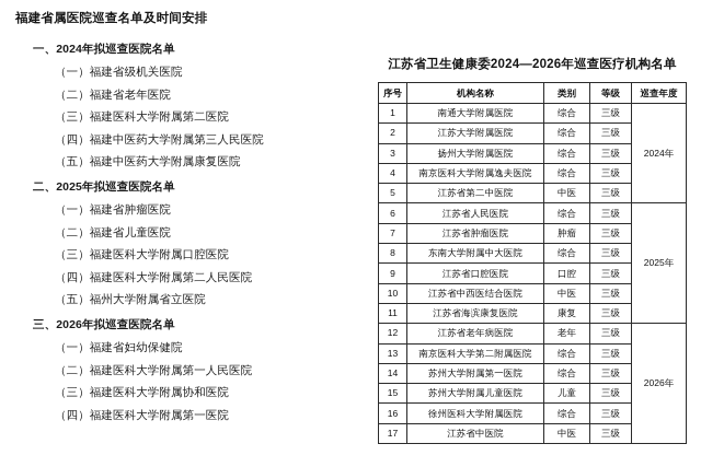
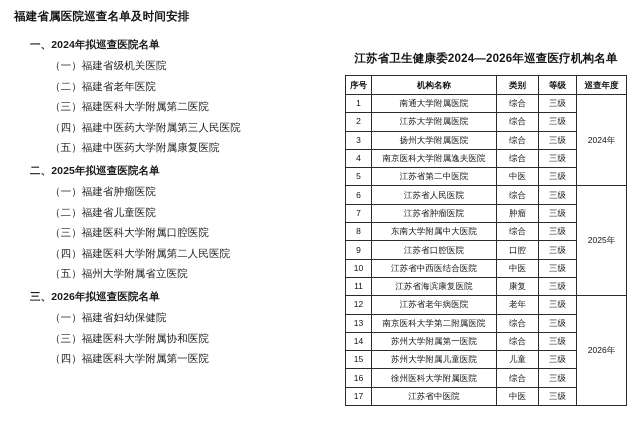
  福建省属医院巡查名单及时间安排
  一、2024年拟巡查医院名单
  （一）福建省级机关医院
  （二）福建省老年医院
  （三）福建医科大学附属第二医院
  （四）福建中医药大学附属第三人民医院
  （五）福建中医药大学附属康复医院
  二、2025年拟巡查医院名单
  （一）福建省肿瘤医院
  （二）福建省儿童医院
  （三）福建医科大学附属口腔医院
  （四）福建医科大学附属第二人民医院
  （五）福州大学附属省立医院
  三、2026年拟巡查医院名单
  （一）福建省妇幼保健院
- （二）福建医科大学附属第一人民医院
  （三）福建医科大学附属协和医院
  （四）福建医科大学附属第一医院
  江苏省卫生健康委2024—2026年巡查医疗机构名单
  序号	机构名称	类别	等级	巡查年度
  1	南通大学附属医院	综合	三级	2024年
  2	江苏大学附属医院	综合	三级
  3	扬州大学附属医院	综合	三级
  4	南京医科大学附属逸夫医院	综合	三级
  5	江苏省第二中医院	中医	三级
  6	江苏省人民医院	综合	三级	2025年
  7	江苏省肿瘤医院	肿瘤	三级
  8	东南大学附属中大医院	综合	三级
  9	江苏省口腔医院	口腔	三级
  10	江苏省中西医结合医院	中医	三级
  11	江苏省海滨康复医院	康复	三级
  12	江苏省老年病医院	老年	三级	2026年
  13	南京医科大学第二附属医院	综合	三级
  14	苏州大学附属第一医院	综合	三级
  15	苏州大学附属儿童医院	儿童	三级
  16	徐州医科大学附属医院	综合	三级
  17	江苏省中医院	中医	三级
